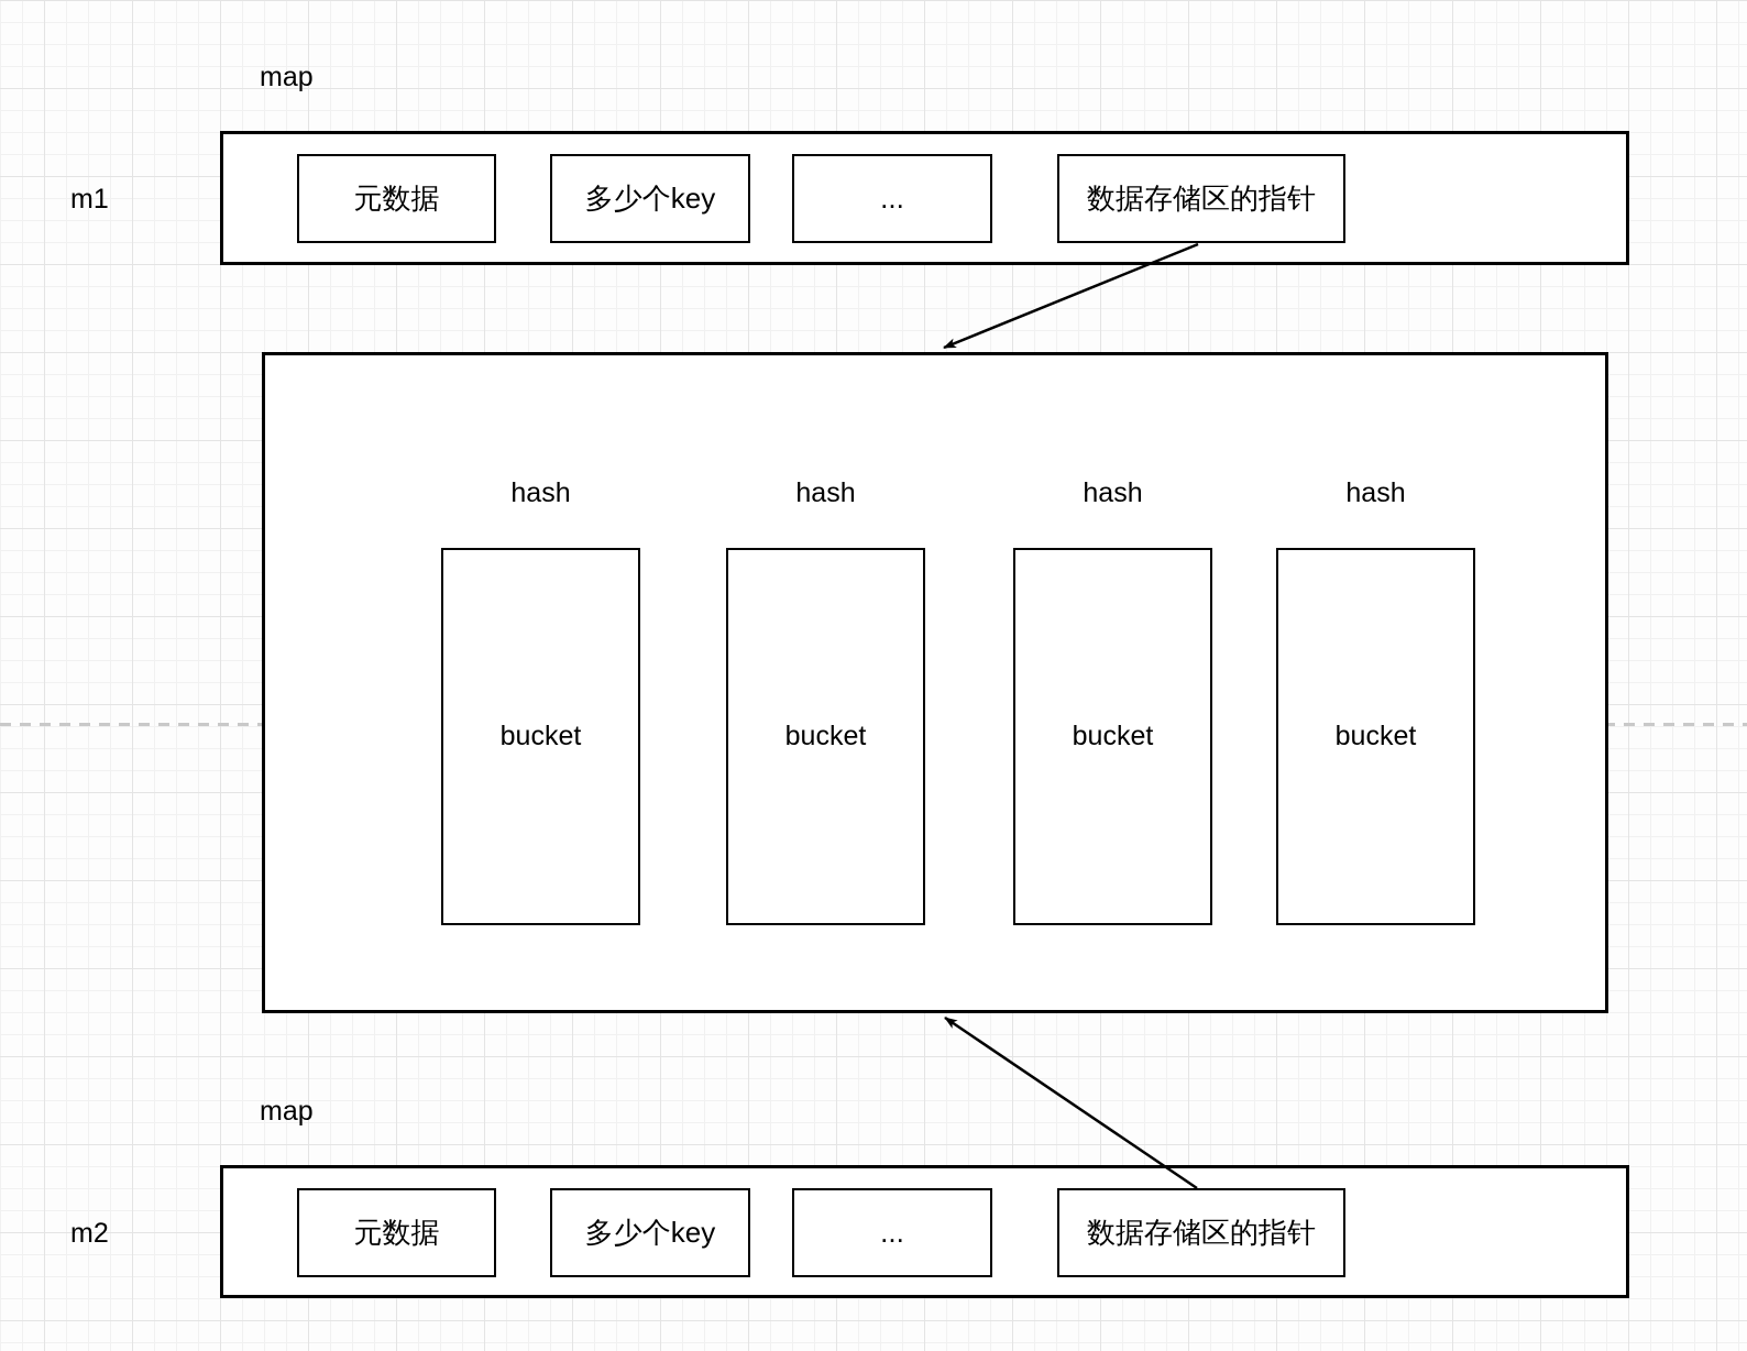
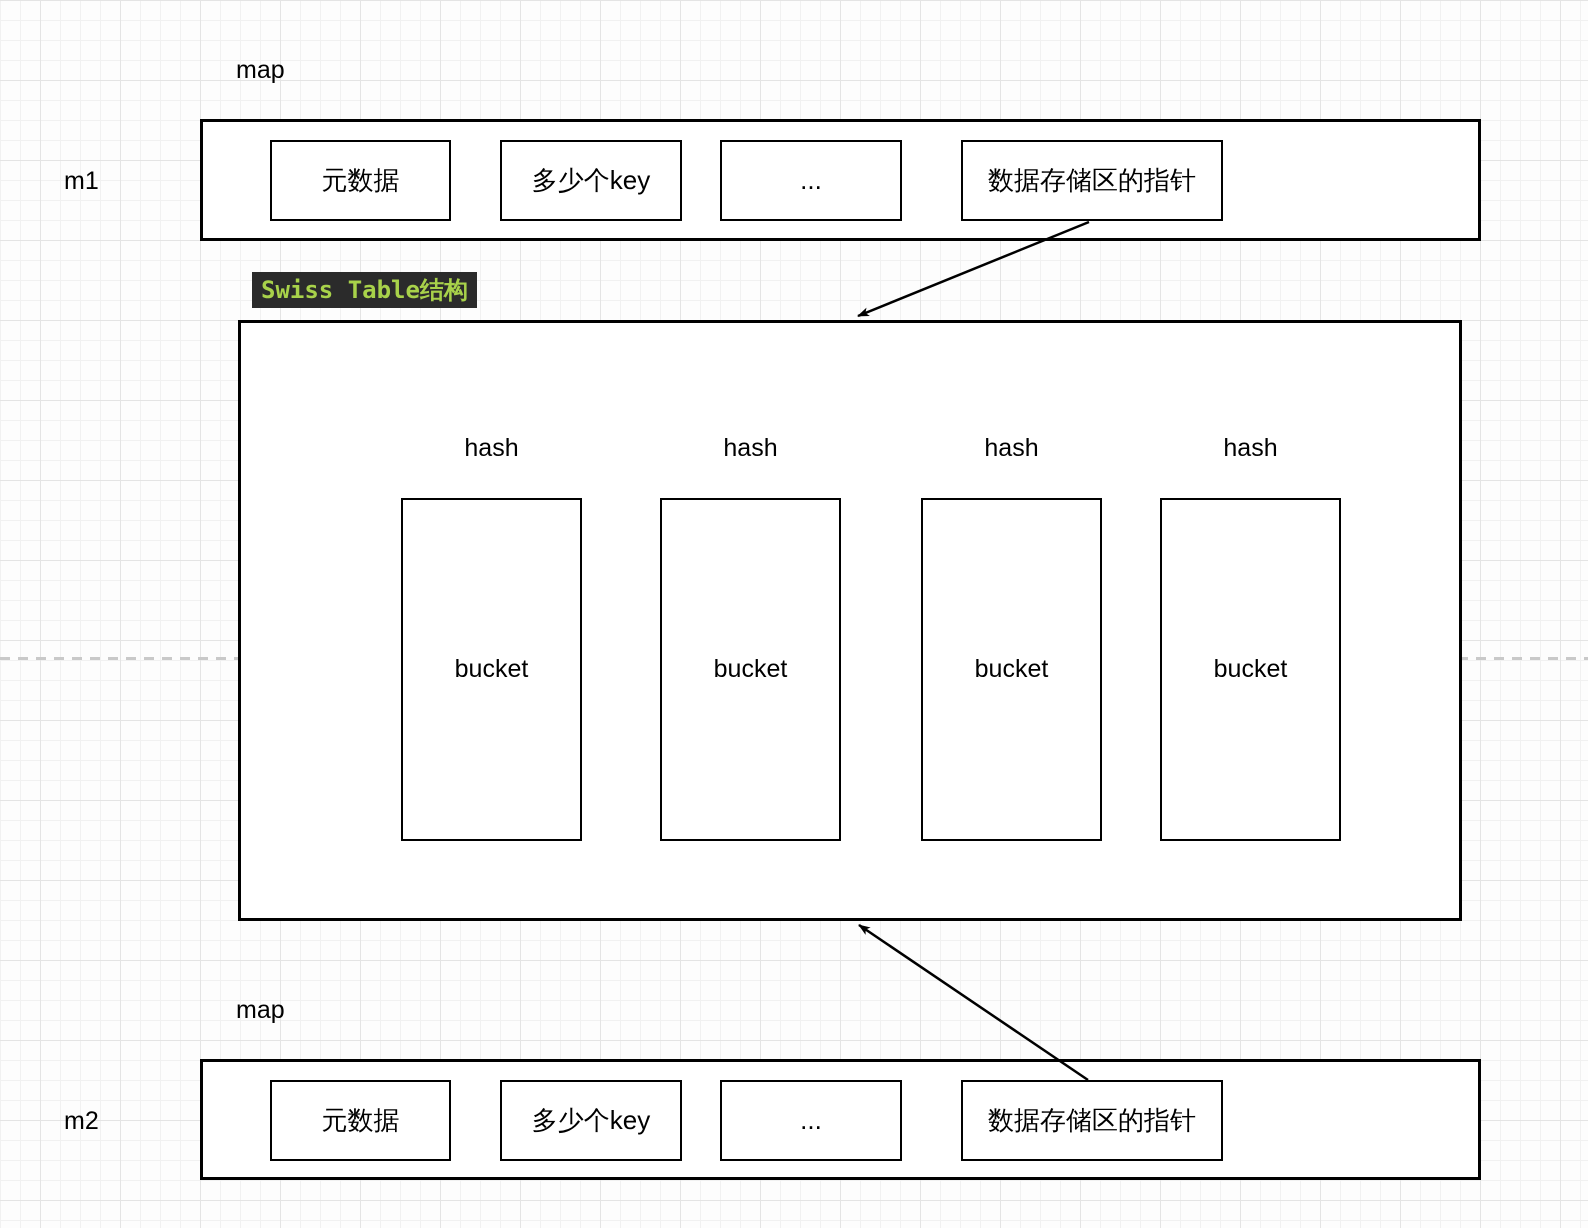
  map
  m1
  元数据
  多少个key
  ...
  数据存储区的指针
+ Swiss Table结构
  hash
  hash
  hash
  hash
  bucket
  bucket
  bucket
  bucket
  map
  m2
  元数据
  多少个key
  ...
  数据存储区的指针
